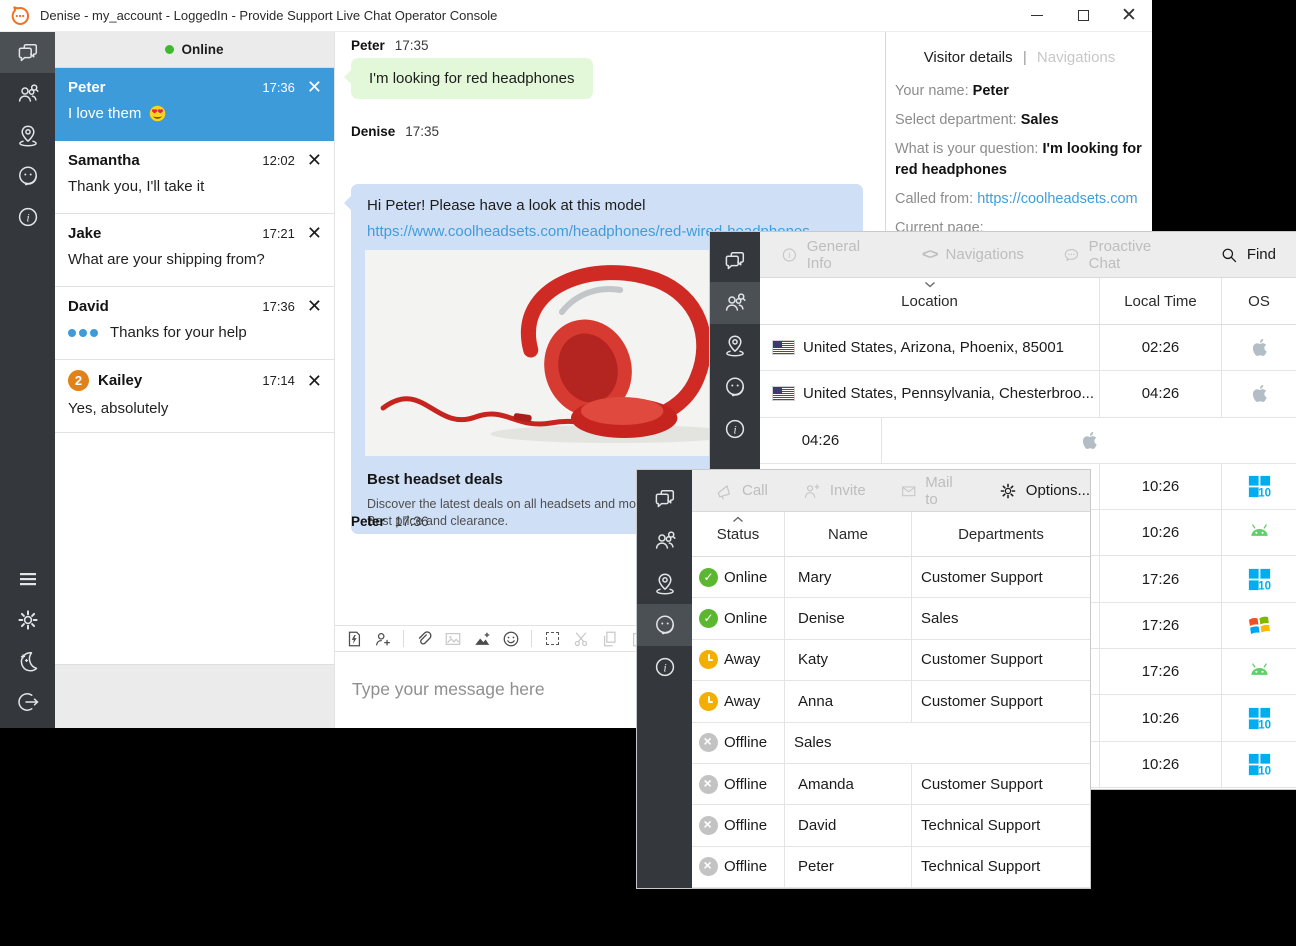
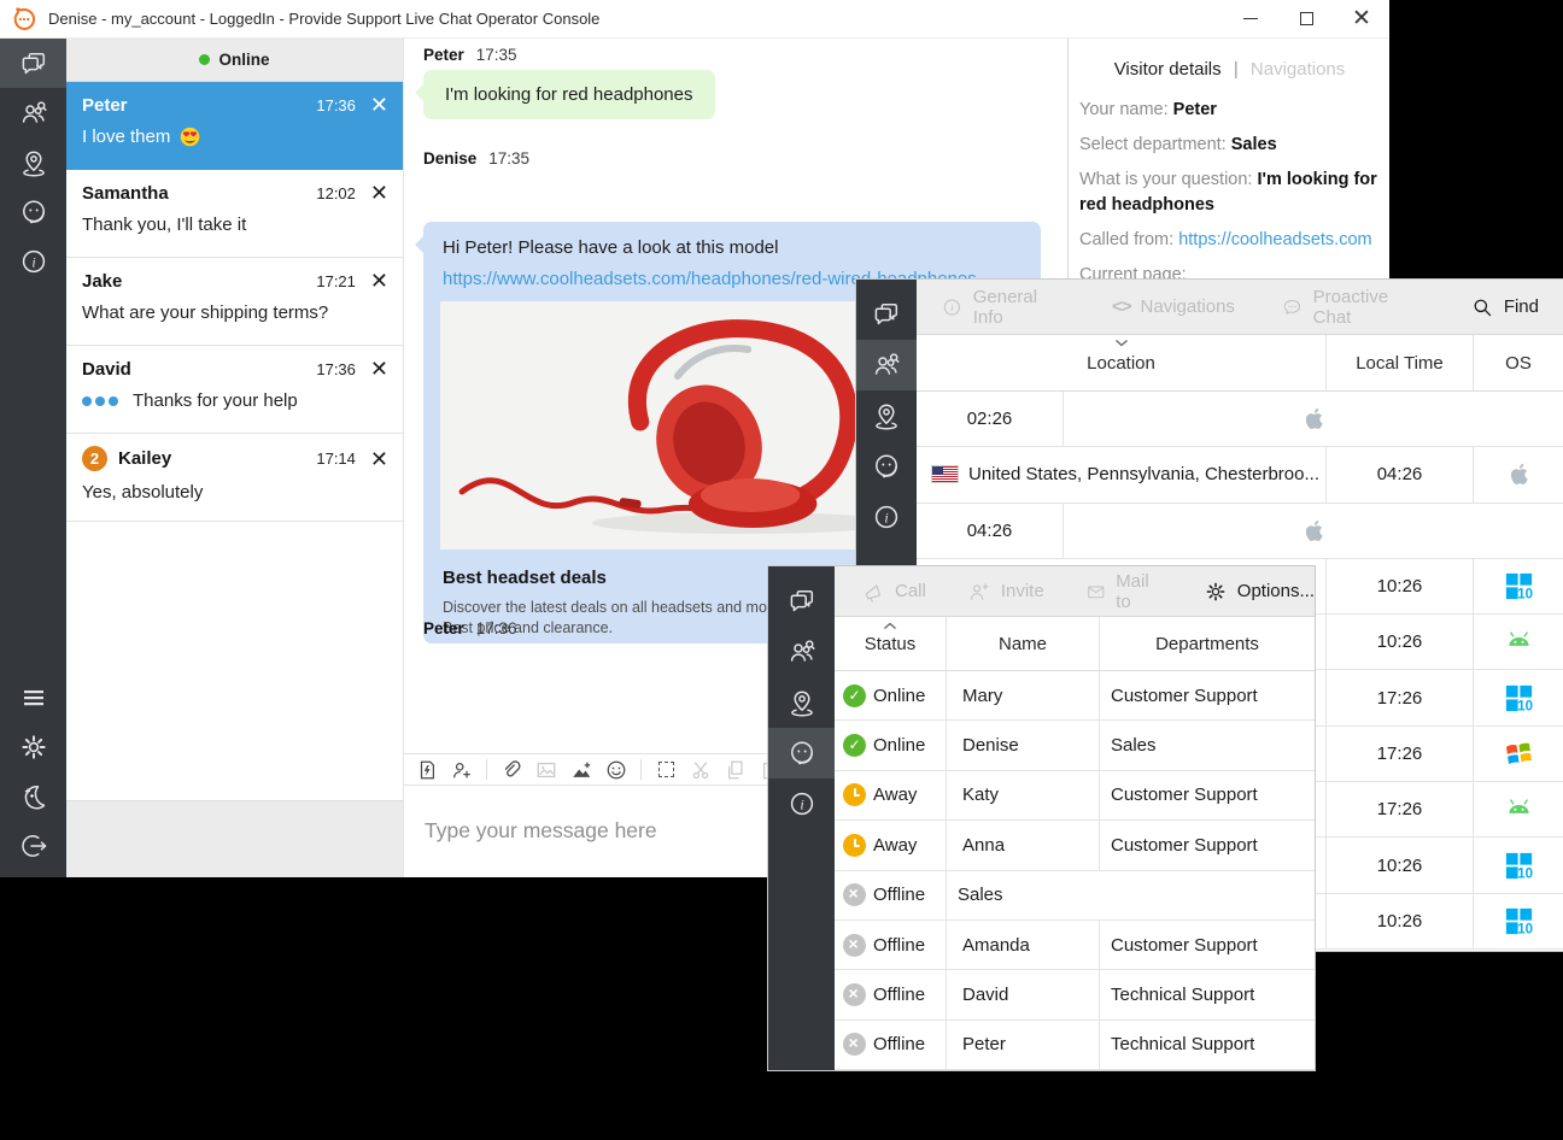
  Denise - my_account - LoggedIn - Provide Support Live Chat Operator Console
  ✕
  Online
  Peter
  17:36
  ✕
  I love them
  Samantha
  12:02
  ✕
  Thank you, I'll take it
  Jake
  17:21
  ✕
- What are your shipping from?
+ What are your shipping terms?
  David
  17:36
  ✕
  Thanks for your help
  2
  Kailey
  17:14
  ✕
  Yes, absolutely
  Peter 17:35
  I'm looking for red headphones
  Denise 17:35
  Hi Peter! Please have a look at this model
  https://www.coolheadsets.com/headphones/red-wir
  Best headset deals
  Discover the latest deals on all headsets and mo
  Best price and clearance.
  Peter 17:36
  Type your message here
  Visitor details | Navigations
  Your name: Peter
  Select department: Sales
  What is your question: I'm looking for red headphones
  Called from: https://coolheadsets.com
  General Info
  <>
  Navigations
  Proactive Chat
  Find
  Location
  Local Time
  OS
- United States, Arizona, Phoenix, 85001
  02:26
  United States, Pennsylvania, Chesterbroo...
  04:26
  04:26
  10:26
  10:26
  17:26
  17:26
  17:26
  10:26
  10:26
  Call
  Invite
  Mail to
  Options...
  Status
  Name
  Departments
  Online
  Mary
  Customer Support
  Online
  Denise
  Sales
  Away
  Katy
  Customer Support
  Away
  Anna
  Customer Support
  Offline
  Sales
  Offline
  Amanda
  Customer Support
  Offline
  David
  Technical Support
  Offline
  Peter
  Technical Support
